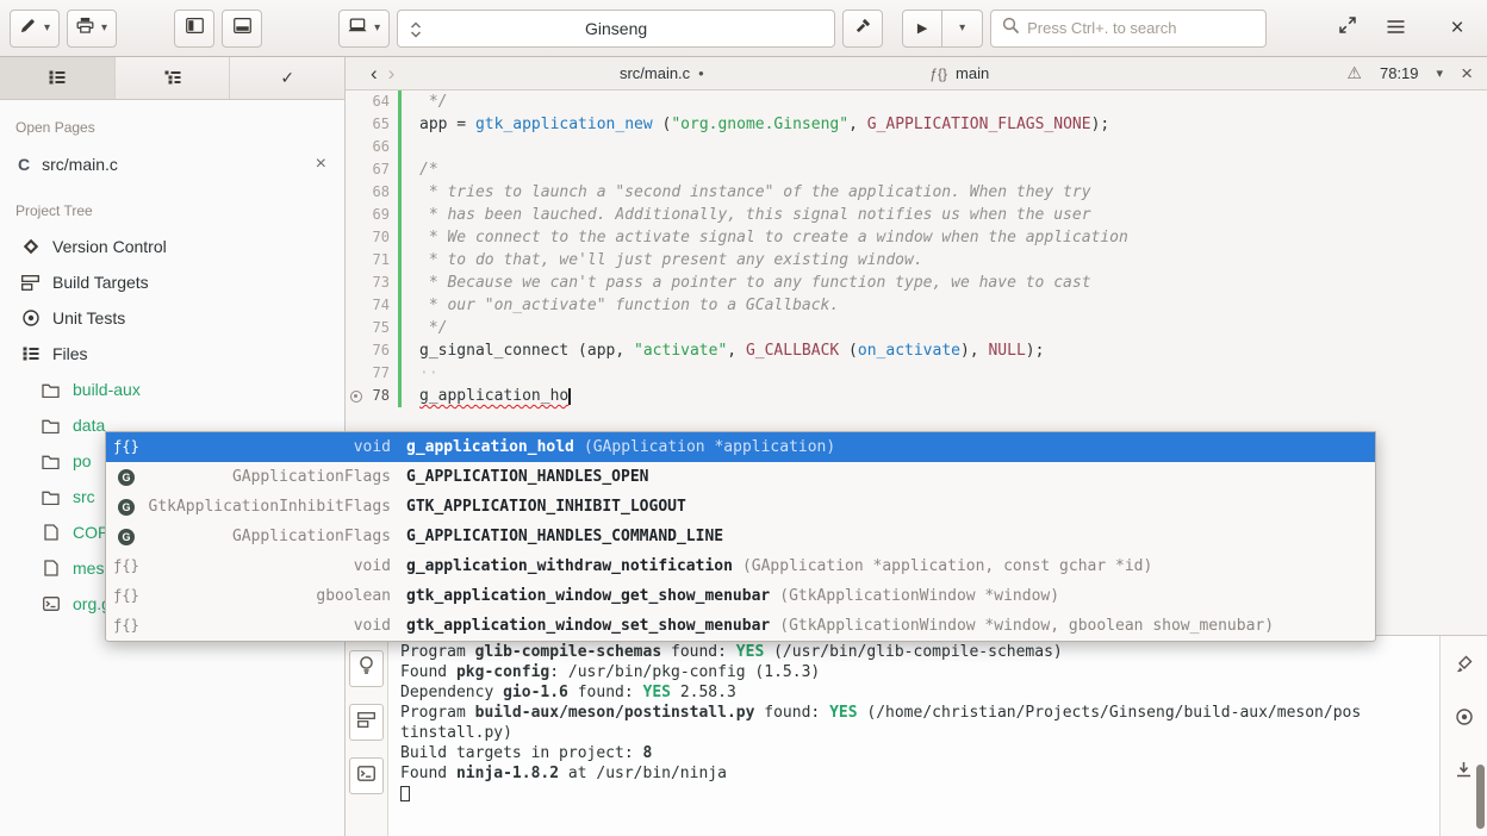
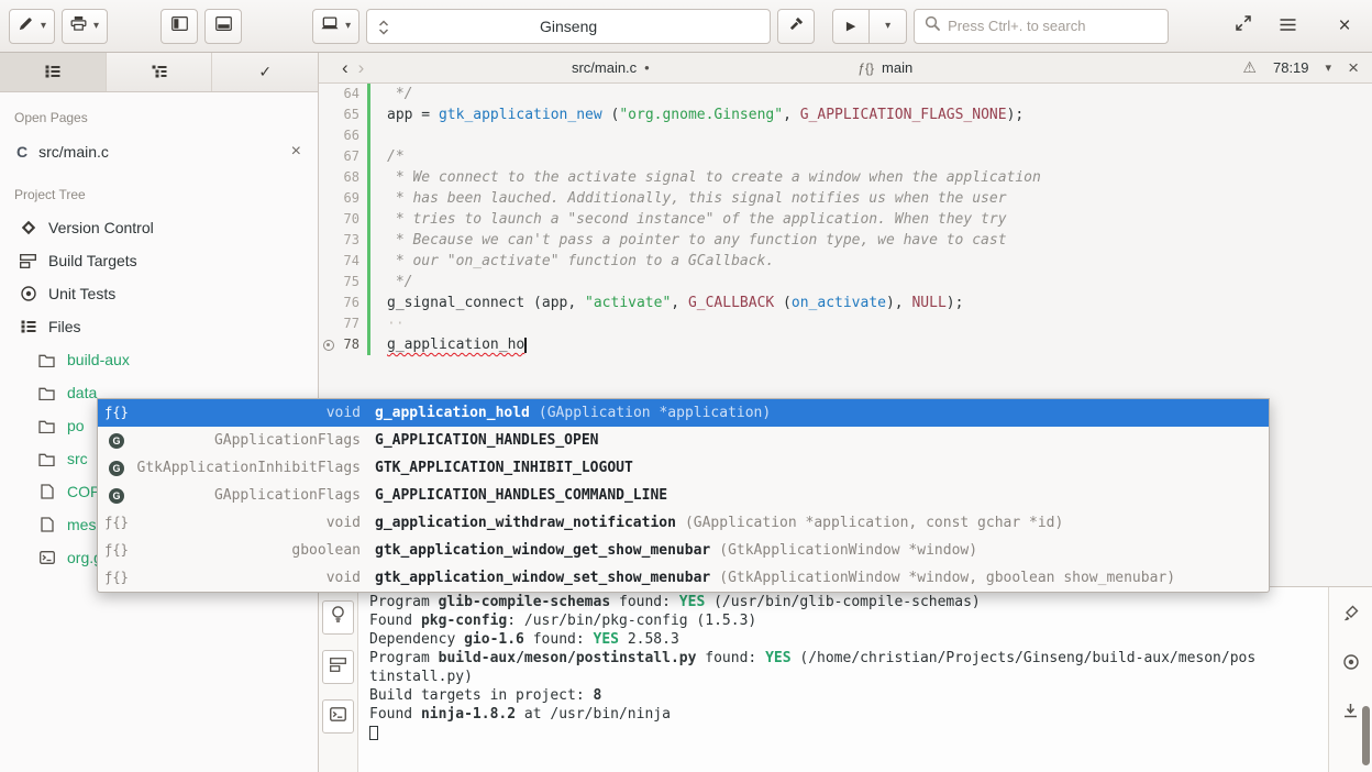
  ▾
  ▾
  ▾
  Ginseng
  ▶
  ▾
  Press Ctrl+. to search
  ×
  ✓
  Open Pages
  C
  src/main.c
  ×
  Project Tree
  Version Control
  Build Targets
  Unit Tests
  Files
  build-aux
  data
  po
  src
  ‹
  ›
  src/main.c •
  ƒ{}
  main
  ⚠
  78:19
  ▾
  ×
  64
  */
  65
  app = gtk_application_new ("org.gnome.Ginseng", G_APPLICATION_FLAGS_NONE);
  66
  67
  /*
  68
- * tries to launch a "second instance" of the application. When they try
+ * We connect to the activate signal to create a window when the application
  69
  * has been lauched. Additionally, this signal notifies us when the user
  70
- * We connect to the activate signal to create a window when the application
+ * tries to launch a "second instance" of the application. When they try
- 71
- * to do that, we'll just present any existing window.
  73
  * Because we can't pass a pointer to any function type, we have to cast
  74
  * our "on_activate" function to a GCallback.
  75
  */
  76
  g_signal_connect (app, "activate", G_CALLBACK (on_activate), NULL);
  77
  ··
  78
  g_application_ho
  Program glib-compile-schemas found: YES (/usr/bin/glib-compile-schemas)
  Found pkg-config: /usr/bin/pkg-config (1.5.3)
  Dependency gio-1.6 found: YES 2.58.3
  Program build-aux/meson/postinstall.py found: YES (/home/christian/Projects/Ginseng/build-aux/meson/pos
  tinstall.py)
  Build targets in project: 8
  Found ninja-1.8.2 at /usr/bin/ninja
  ƒ{}
  void
  g_application_hold
  (GApplication *application)
  G
  GApplicationFlags
  G_APPLICATION_HANDLES_OPEN
  G
  GtkApplicationInhibitFlags
  GTK_APPLICATION_INHIBIT_LOGOUT
  G
  GApplicationFlags
  G_APPLICATION_HANDLES_COMMAND_LINE
  ƒ{}
  void
  g_application_withdraw_notification
  (GApplication *application, const gchar *id)
  ƒ{}
  gboolean
  gtk_application_window_get_show_menubar
  (GtkApplicationWindow *window)
  ƒ{}
  void
  gtk_application_window_set_show_menubar
  (GtkApplicationWindow *window, gboolean show_menubar)
